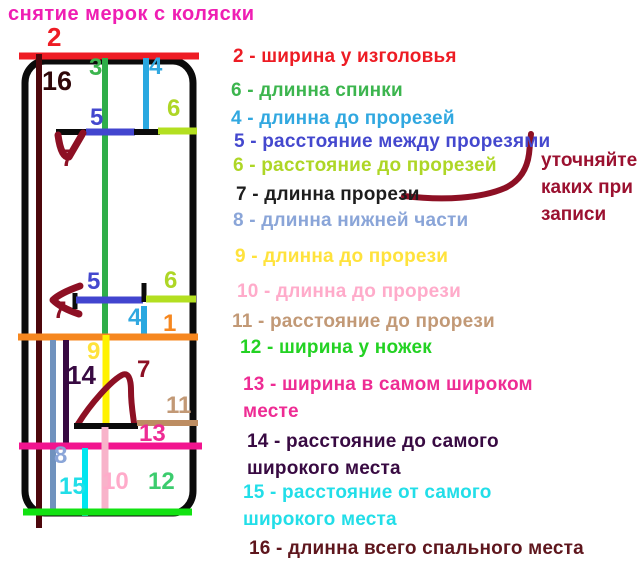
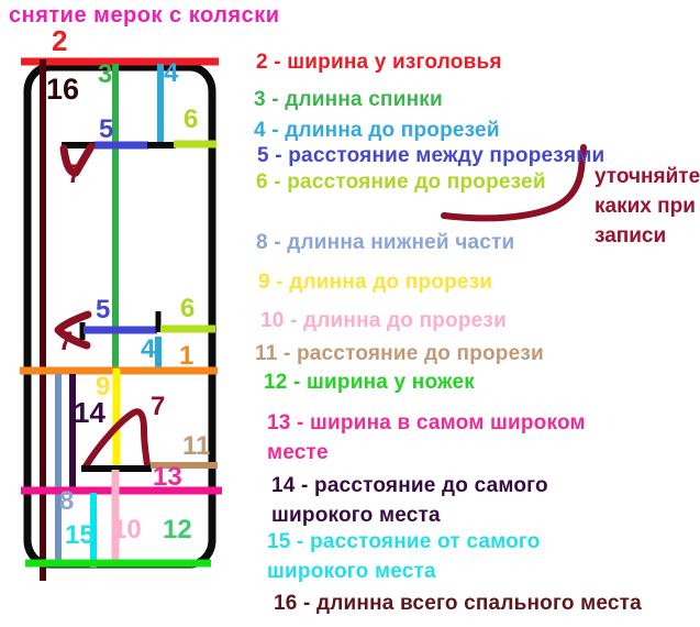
  снятие мерок с коляски
  2
  16
  3
  4
  5
  6
  7
  5
  6
  7
  4
  1
  9
  14
  7
  11
  13
  8
  15
  10
  12
  2 - ширина у изголовья
- 6 - длинна спинки
+ 3 - длинна спинки
  4 - длинна до прорезей
  5 - расстояние между прорезями
  6 - расстояние до прорезей
- 7 - длинна прорези
  8 - длинна нижней части
  9 - длинна до прорези
  10 - длинна до прорези
  11 - расстояние до прорези
  12 - ширина у ножек
  13 - ширина в самом широком
  месте
  14 - расстояние до самого
  широкого места
  15 - расстояние от самого
  широкого места
  16 - длинна всего спального места
  уточняйте
  каких при
  записи
